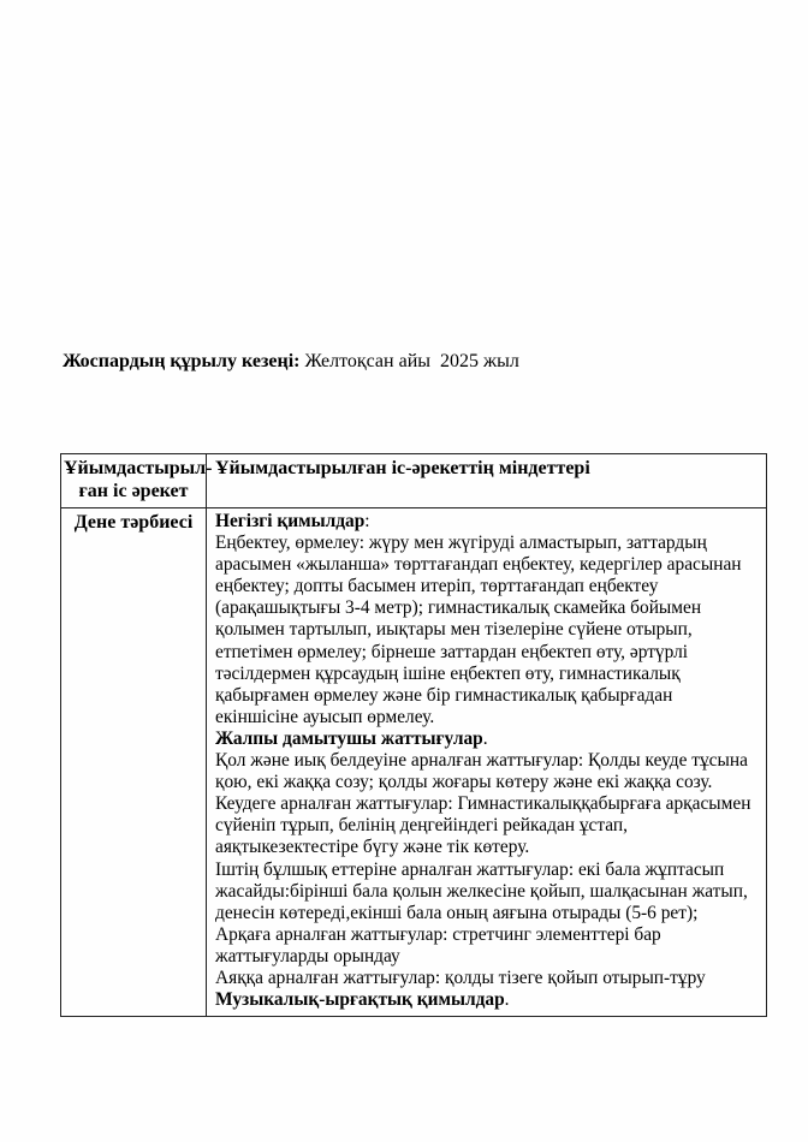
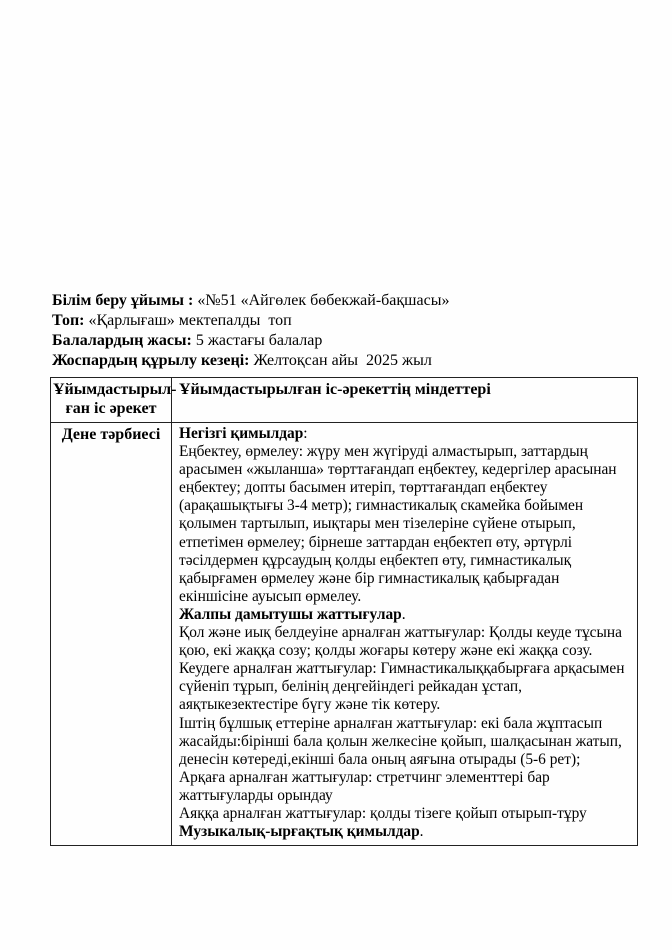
+ Білім беру ұйымы : «№51 «Айгөлек бөбекжай-бақшасы»
+ Топ: «Қарлығаш» мектепалды топ
+ Балалардың жасы: 5 жастағы балалар
  Жоспардың құрылу кезеңі: Желтоқсан айы 2025 жыл
  Ұйымдастырыл- ған іс әрекет	Ұйымдастырылған іс-әрекеттің міндеттері
- Дене тәрбиесі	Негізгі қимылдар:Еңбектеу, өрмелеу: жүру мен жүгіруді алмастырып, заттардың арасымен «жыланша» төрттағандап еңбектеу, кедергілер арасынан еңбектеу; допты басымен итеріп, төрттағандап еңбектеу (арақашықтығы 3-4 метр); гимнастикалық скамейка бойымен қолымен тартылып, иықтары мен тізелеріне сүйене отырып, етпетімен өрмелеу; бірнеше заттардан еңбектеп өту, әртүрлі тәсілдермен құрсаудың ішіне еңбектеп өту, гимнастикалық қабырғамен өрмелеу және бір гимнастикалық қабырғадан екіншісіне ауысып өрмелеу.Жалпы дамытушы жаттығулар.Қол және иық белдеуіне арналған жаттығулар: Қолды кеуде тұсына қою, екі жаққа созу; қолды жоғары көтеру және екі жаққа созу.Кеудеге арналған жаттығулар: Гимнастикалыққабырғаға арқасымен сүйеніп тұрып, белінің деңгейіндегі рейкадан ұстап, аяқтыкезектестіре бүгу және тік көтеру.Іштің бұлшық еттеріне арналған жаттығулар: екі бала жұптасып жасайды:бірінші бала қолын желкесіне қойып, шалқасынан жатып, денесін көтереді,екінші бала оның аяғына отырады (5-6 рет);Арқаға арналған жаттығулар: стретчинг элементтері бар жаттығуларды орындауАяққа арналған жаттығулар: қолды тізеге қойып отырып-тұруМузыкалық-ырғақтық қимылдар.
+ Дене тәрбиесі	Негізгі қимылдар:Еңбектеу, өрмелеу: жүру мен жүгіруді алмастырып, заттардың арасымен «жыланша» төрттағандап еңбектеу, кедергілер арасынан еңбектеу; допты басымен итеріп, төрттағандап еңбектеу (арақашықтығы 3-4 метр); гимнастикалық скамейка бойымен қолымен тартылып, иықтары мен тізелеріне сүйене отырып, етпетімен өрмелеу; бірнеше заттардан еңбектеп өту, әртүрлі тәсілдермен құрсаудың қолды еңбектеп өту, гимнастикалық қабырғамен өрмелеу және бір гимнастикалық қабырғадан екіншісіне ауысып өрмелеу.Жалпы дамытушы жаттығулар.Қол және иық белдеуіне арналған жаттығулар: Қолды кеуде тұсына қою, екі жаққа созу; қолды жоғары көтеру және екі жаққа созу.Кеудеге арналған жаттығулар: Гимнастикалыққабырғаға арқасымен сүйеніп тұрып, белінің деңгейіндегі рейкадан ұстап, аяқтыкезектестіре бүгу және тік көтеру.Іштің бұлшық еттеріне арналған жаттығулар: екі бала жұптасып жасайды:бірінші бала қолын желкесіне қойып, шалқасынан жатып, денесін көтереді,екінші бала оның аяғына отырады (5-6 рет);Арқаға арналған жаттығулар: стретчинг элементтері бар жаттығуларды орындауАяққа арналған жаттығулар: қолды тізеге қойып отырып-тұруМузыкалық-ырғақтық қимылдар.
